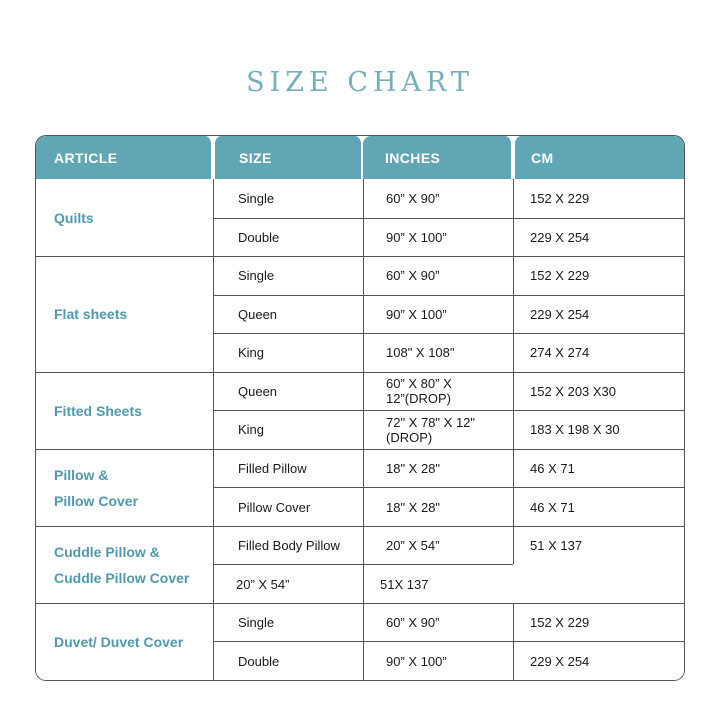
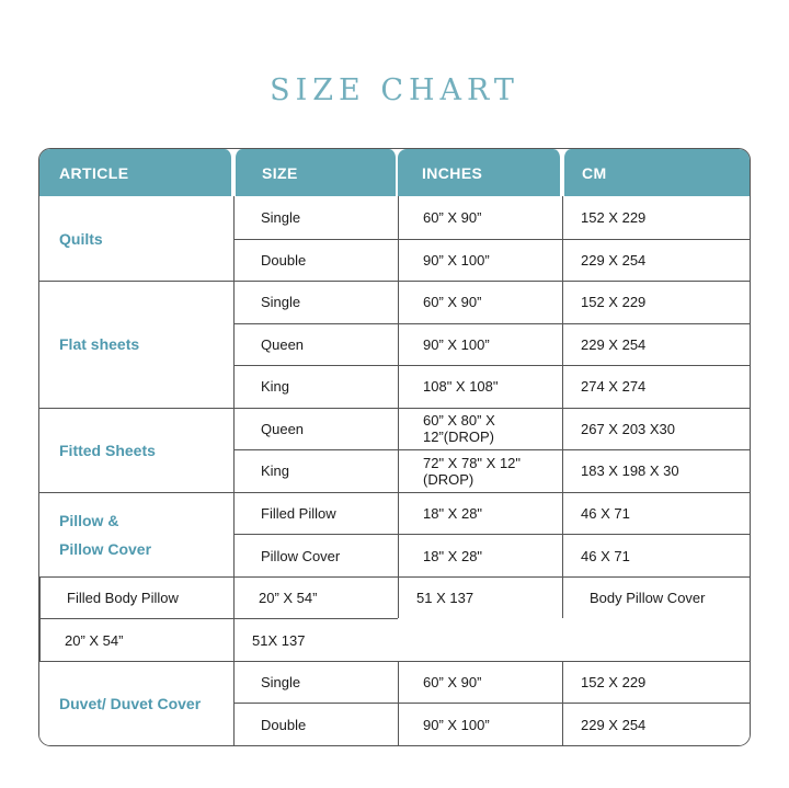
  SIZE CHART
  ARTICLE
  SIZE
  INCHES
  CM
  Quilts
  Single
  60” X 90”
  152 X 229
  Double
  90” X 100”
  229 X 254
  Flat sheets
  Single
  60” X 90”
  152 X 229
  Queen
  90” X 100”
  229 X 254
  King
  108" X 108"
  274 X 274
  Fitted Sheets
  Queen
  60” X 80” X 12”(DROP)
- 152 X 203 X30
+ 267 X 203 X30
  King
  72" X 78" X 12"(DROP)
  183 X 198 X 30
  Pillow &
  Pillow Cover
  Filled Pillow
  18" X 28"
  46 X 71
  Pillow Cover
  18" X 28"
  46 X 71
- Cuddle Pillow &
- Cuddle Pillow Cover
  Filled Body Pillow
  20” X 54”
  51 X 137
+ Body Pillow Cover
  20” X 54”
  51X 137
  Duvet/ Duvet Cover
  Single
  60” X 90”
  152 X 229
  Double
  90” X 100”
  229 X 254
